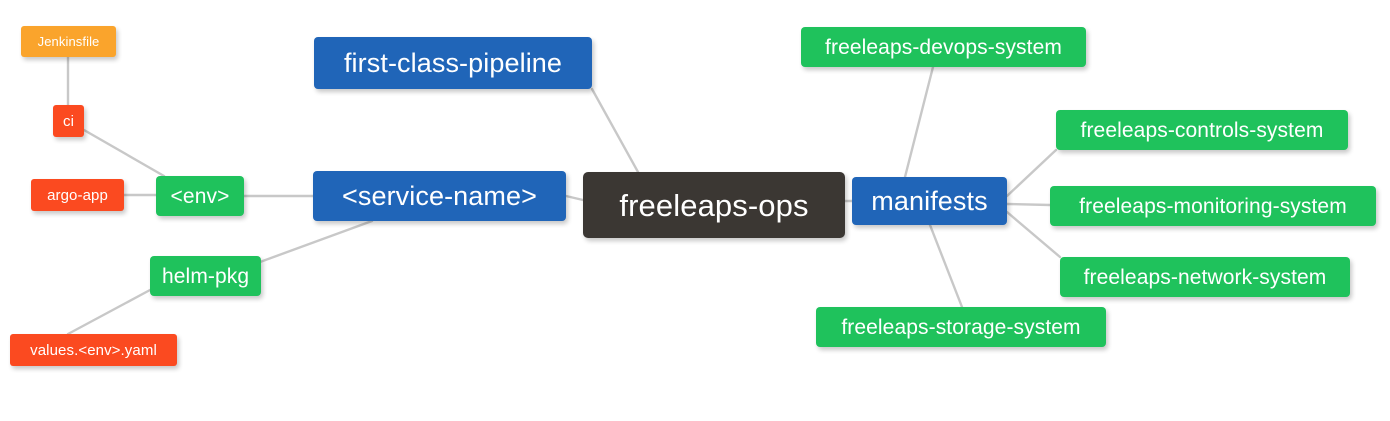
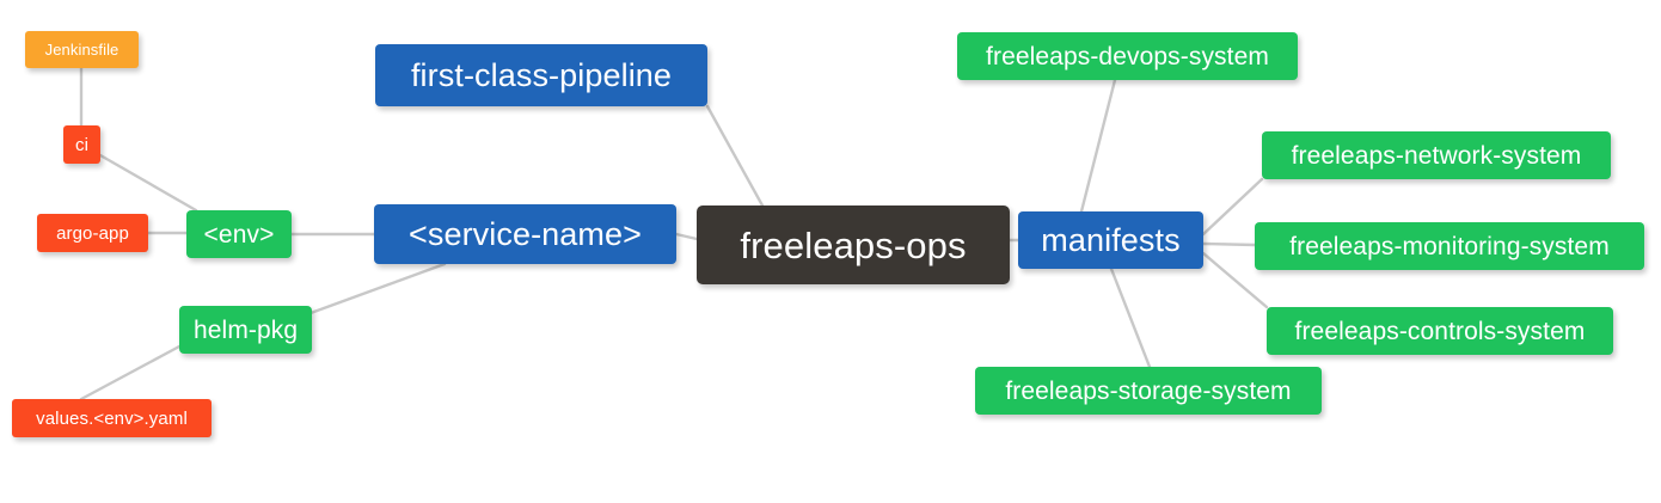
  freeleaps-ops
  first-class-pipeline
  <service-name>
  manifests
  <env>
  helm-pkg
  ci
  argo-app
  values.<env>.yaml
  Jenkinsfile
  freeleaps-devops-system
- freeleaps-controls-system
+ freeleaps-network-system
  freeleaps-monitoring-system
- freeleaps-network-system
+ freeleaps-controls-system
  freeleaps-storage-system
